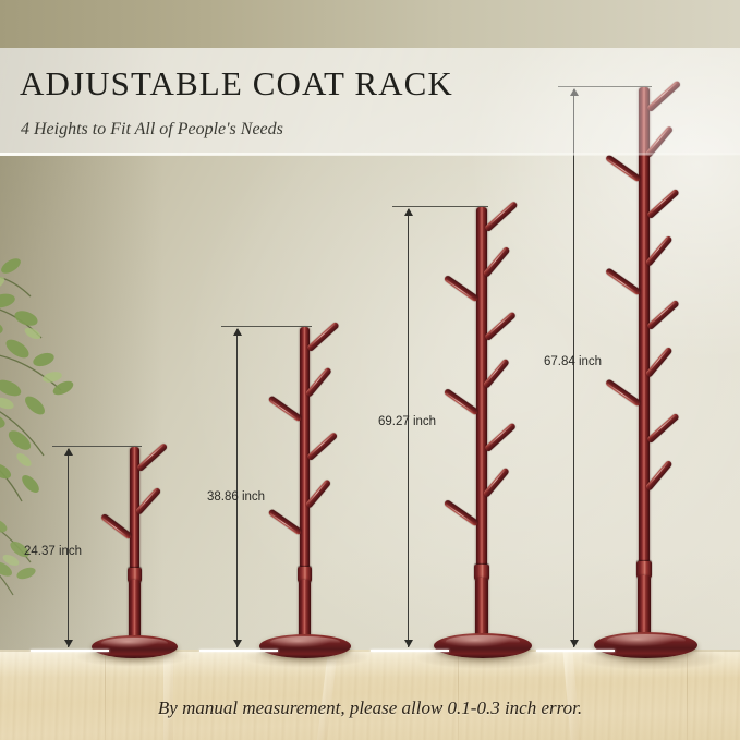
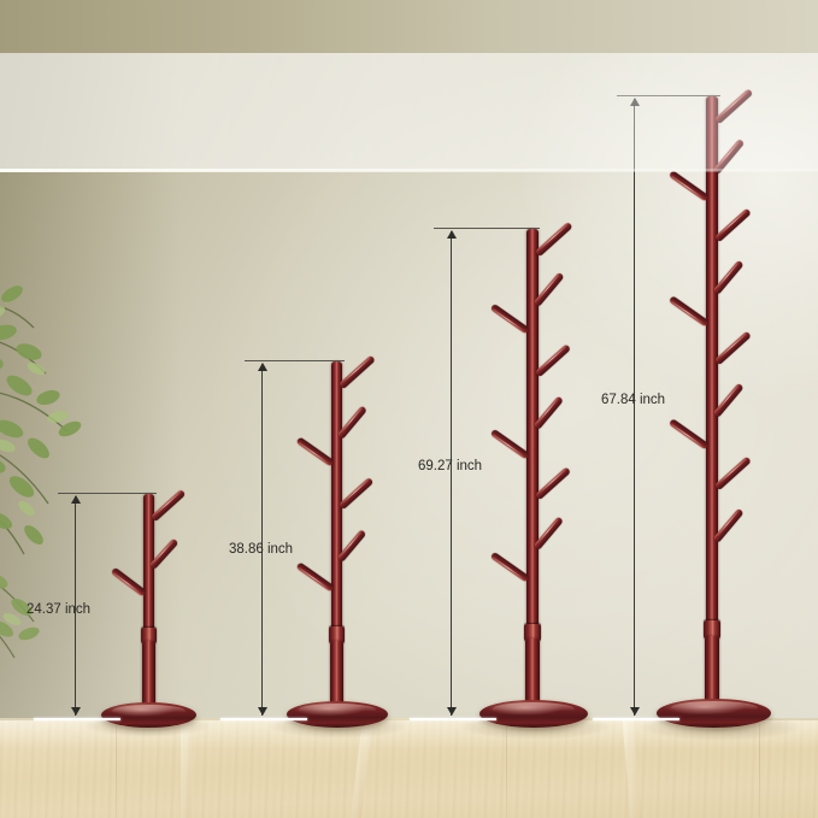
  24.37 inch
  38.86 inch
  69.27 inch
  67.84 inch
- ADJUSTABLE COAT RACK
- 4 Heights to Fit All of People's Needs
- By manual measurement, please allow 0.1-0.3 inch error.
